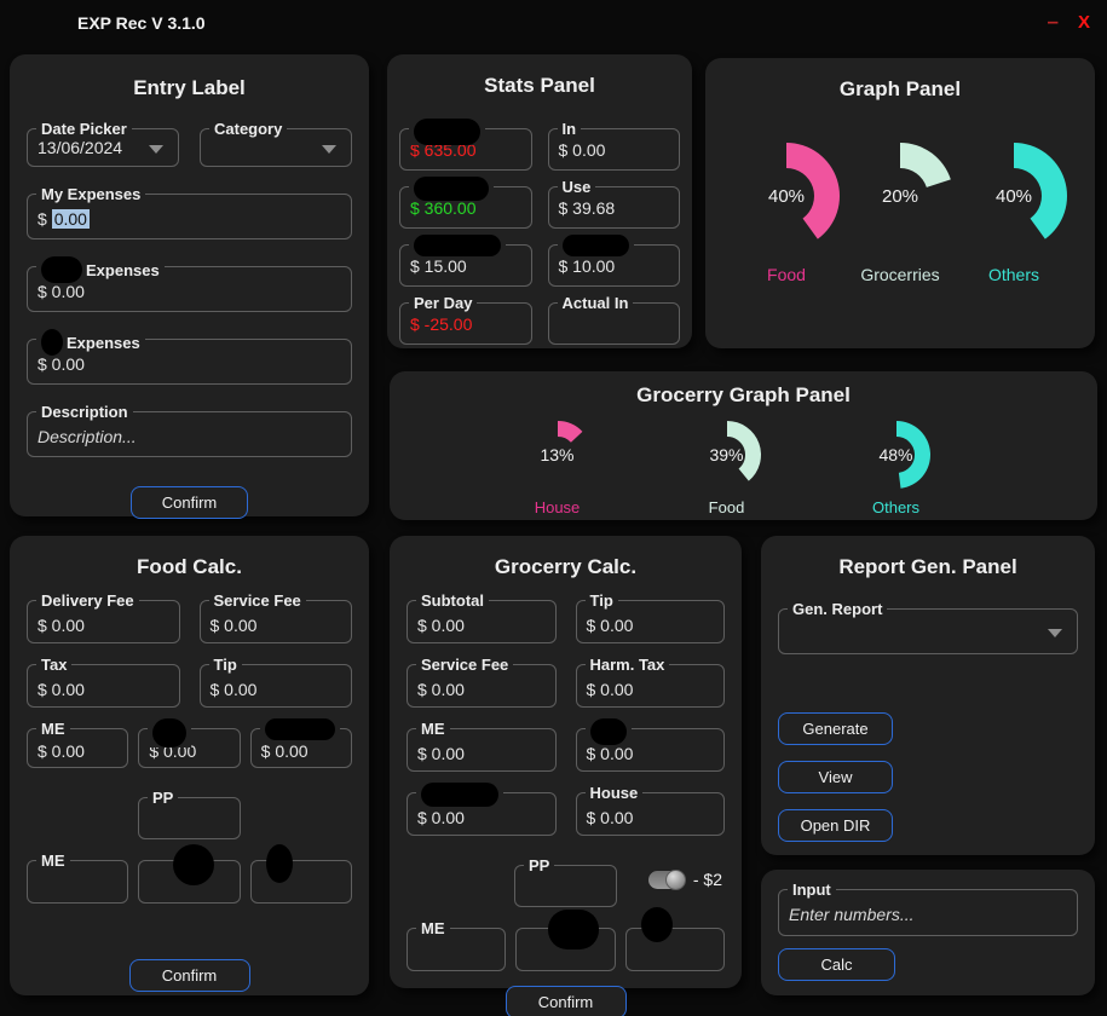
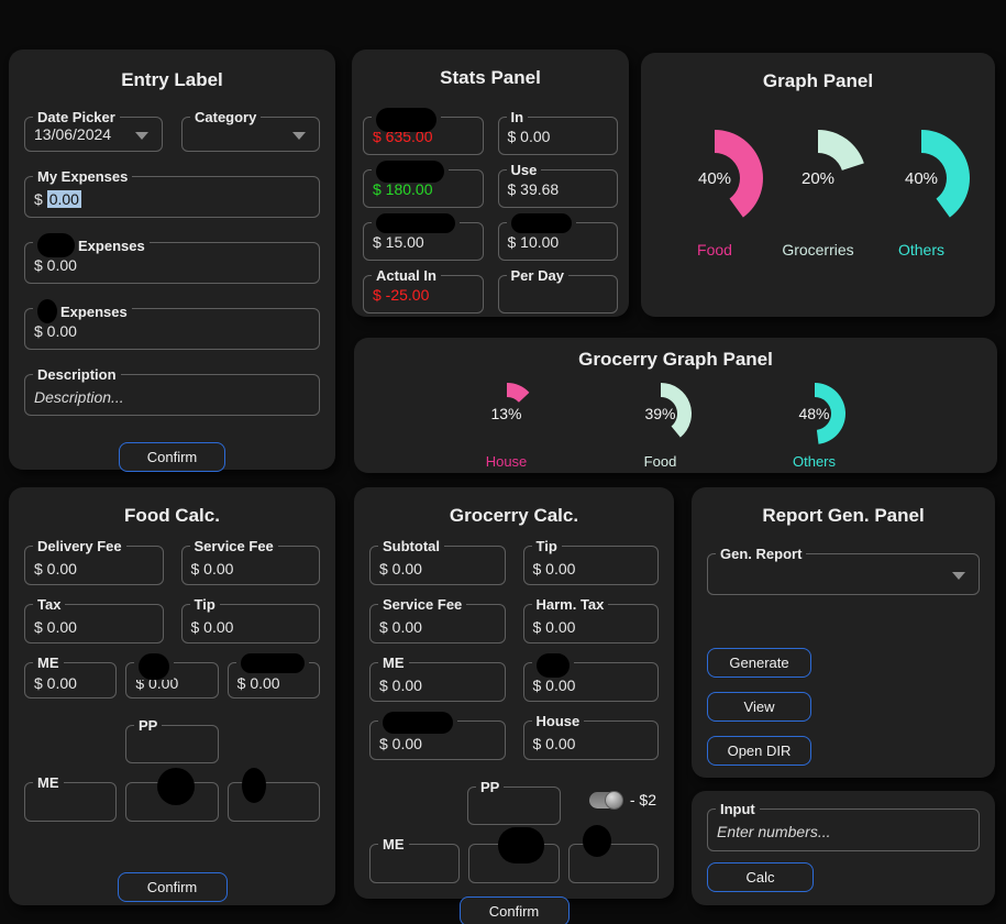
- EXP Rec V 3.1.0
- –
- X
  Entry Label
  Date Picker
  13/06/2024
  Category
  My Expenses
  $ 0.00
  Expenses
  $ 0.00
  Expenses
  $ 0.00
  Description
  Description...
  Confirm
  Stats Panel
  $ 635.00
  In
  $ 0.00
- $ 360.00
+ $ 180.00
  Use
  $ 39.68
  $ 15.00
  $ 10.00
- Per Day
+ Actual In
  $ -25.00
- Actual In
+ Per Day
  Graph Panel
  40%
  Food
  20%
  Grocerries
  40%
  Others
  Grocerry Graph Panel
  13%
  House
  39%
  Food
  48%
  Others
  Food Calc.
  Delivery Fee
  $ 0.00
  Service Fee
  $ 0.00
  Tax
  $ 0.00
  Tip
  $ 0.00
  ME
  $ 0.00
  $ 0.00
  $ 0.00
  PP
  ME
  Confirm
  Grocerry Calc.
  Subtotal
  $ 0.00
  Tip
  $ 0.00
  Service Fee
  $ 0.00
  Harm. Tax
  $ 0.00
  ME
  $ 0.00
  $ 0.00
  $ 0.00
  House
  $ 0.00
  PP
  ME
  - $2
  Confirm
  Report Gen. Panel
  Gen. Report
  Generate
  View
  Open DIR
  Input
  Enter numbers...
  Calc
